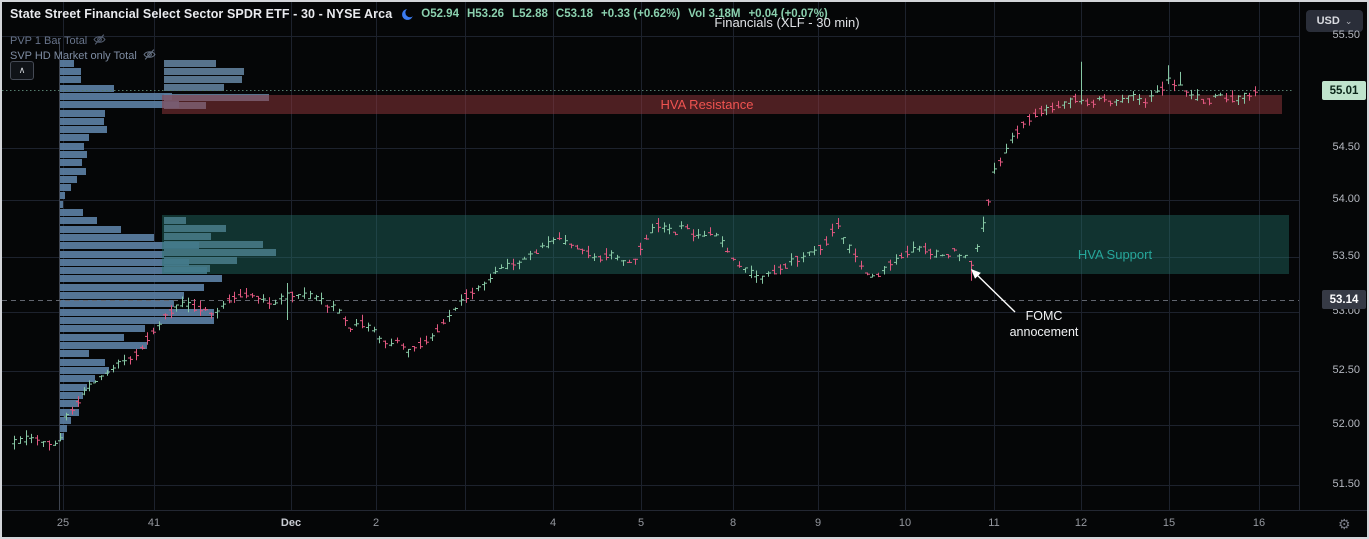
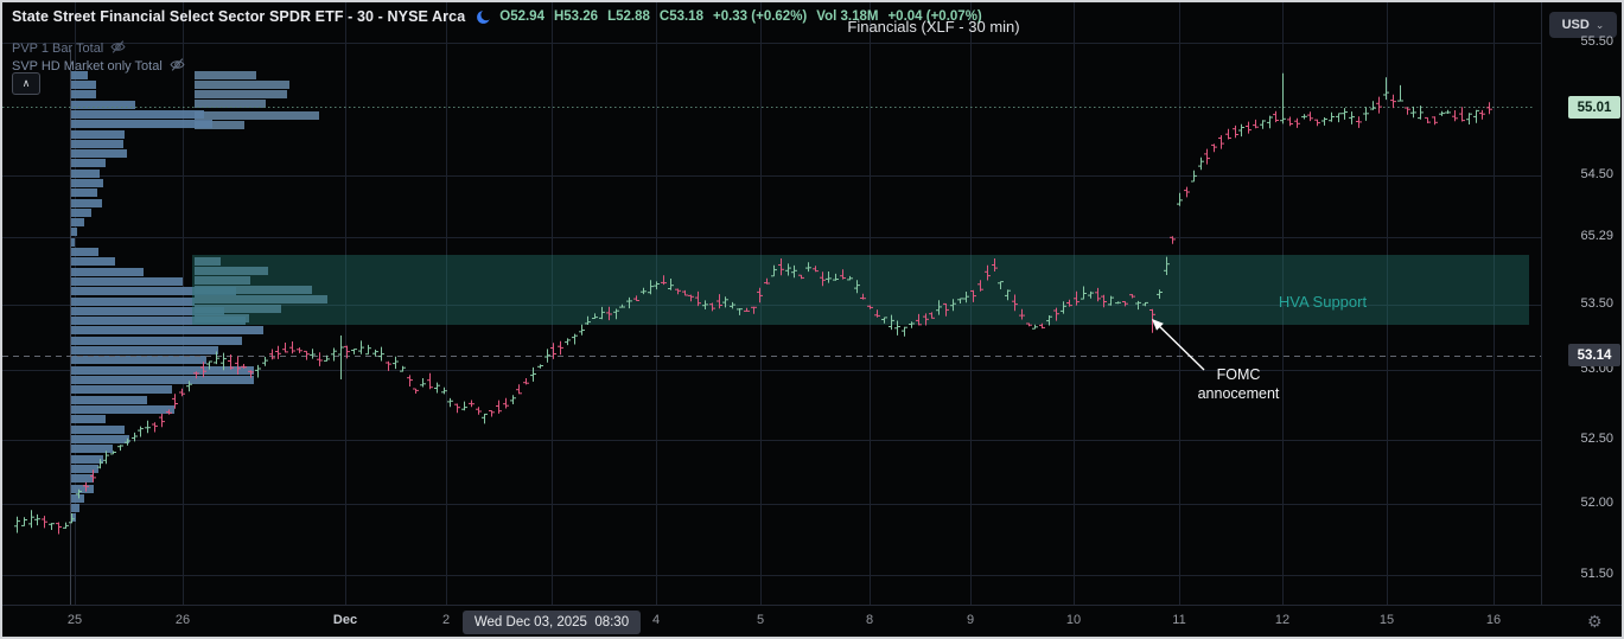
- HVA Resistance
  HVA Support
  FOMC
  annocement
  State Street Financial Select Sector SPDR ETF - 30 - NYSE Arca
  O52.94
  H53.26
  L52.88
  C53.18
  +0.33 (+0.62%)
  Vol 3.18M
  +0.04 (+0.07%)
  Financials (XLF - 30 min)
  PVP 1 Bar Total
  SVP HD Market only Total
  ∧
  USD
  ⌄
  55.50
  54.50
- 54.00
+ 65.29
  53.50
  53.00
  52.50
  52.00
  51.50
  55.01
  53.14
  25
- 41
+ 26
  Dec
  2
  4
  5
  8
  9
  10
  11
  12
  15
  16
+ Wed Dec 03, 2025 08:30
  ⚙
